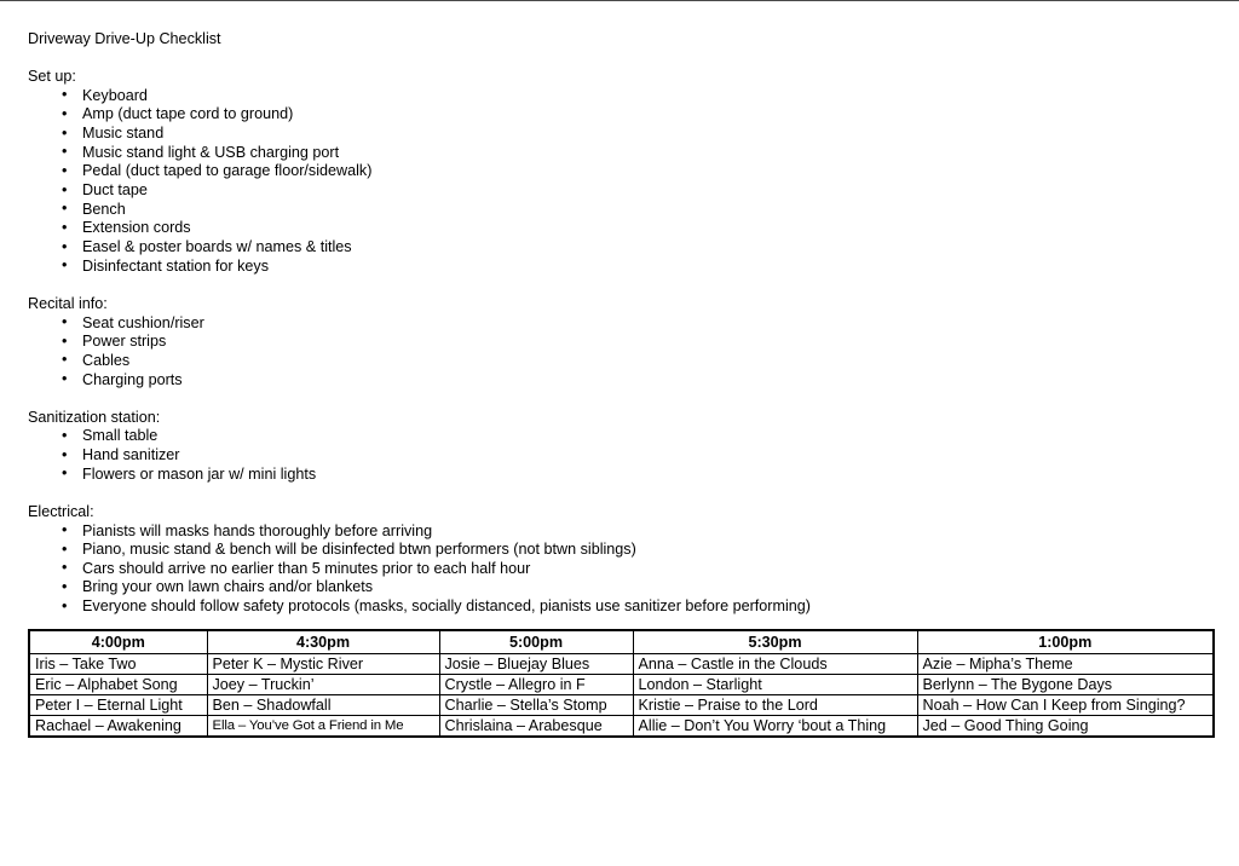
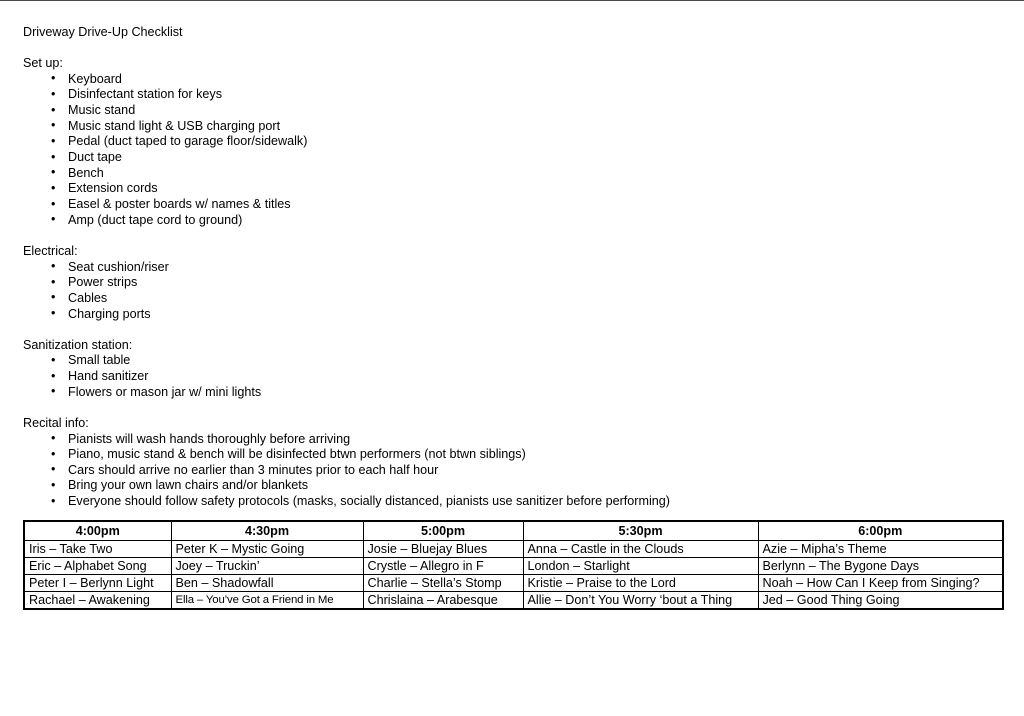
  Driveway Drive-Up Checklist
  Set up:
  Keyboard
- Amp (duct tape cord to ground)
+ Disinfectant station for keys
  Music stand
  Music stand light & USB charging port
  Pedal (duct taped to garage floor/sidewalk)
  Duct tape
  Bench
  Extension cords
  Easel & poster boards w/ names & titles
- Disinfectant station for keys
+ Amp (duct tape cord to ground)
- Recital info:
+ Electrical:
  Seat cushion/riser
  Power strips
  Cables
  Charging ports
  Sanitization station:
  Small table
  Hand sanitizer
  Flowers or mason jar w/ mini lights
- Electrical:
+ Recital info:
- Pianists will masks hands thoroughly before arriving
+ Pianists will wash hands thoroughly before arriving
  Piano, music stand & bench will be disinfected btwn performers (not btwn siblings)
- Cars should arrive no earlier than 5 minutes prior to each half hour
+ Cars should arrive no earlier than 3 minutes prior to each half hour
  Bring your own lawn chairs and/or blankets
  Everyone should follow safety protocols (masks, socially distanced, pianists use sanitizer before performing)
- 4:00pm	4:30pm	5:00pm	5:30pm	1:00pm
+ 4:00pm	4:30pm	5:00pm	5:30pm	6:00pm
- Iris – Take Two	Peter K – Mystic River	Josie – Bluejay Blues	Anna – Castle in the Clouds	Azie – Mipha’s Theme
+ Iris – Take Two	Peter K – Mystic Going	Josie – Bluejay Blues	Anna – Castle in the Clouds	Azie – Mipha’s Theme
  Eric – Alphabet Song	Joey – Truckin’	Crystle – Allegro in F	London – Starlight	Berlynn – The Bygone Days
- Peter I – Eternal Light	Ben – Shadowfall	Charlie – Stella’s Stomp	Kristie – Praise to the Lord	Noah – How Can I Keep from Singing?
+ Peter I – Berlynn Light	Ben – Shadowfall	Charlie – Stella’s Stomp	Kristie – Praise to the Lord	Noah – How Can I Keep from Singing?
  Rachael – Awakening	Ella – You’ve Got a Friend in Me	Chrislaina – Arabesque	Allie – Don’t You Worry ‘bout a Thing	Jed – Good Thing Going
